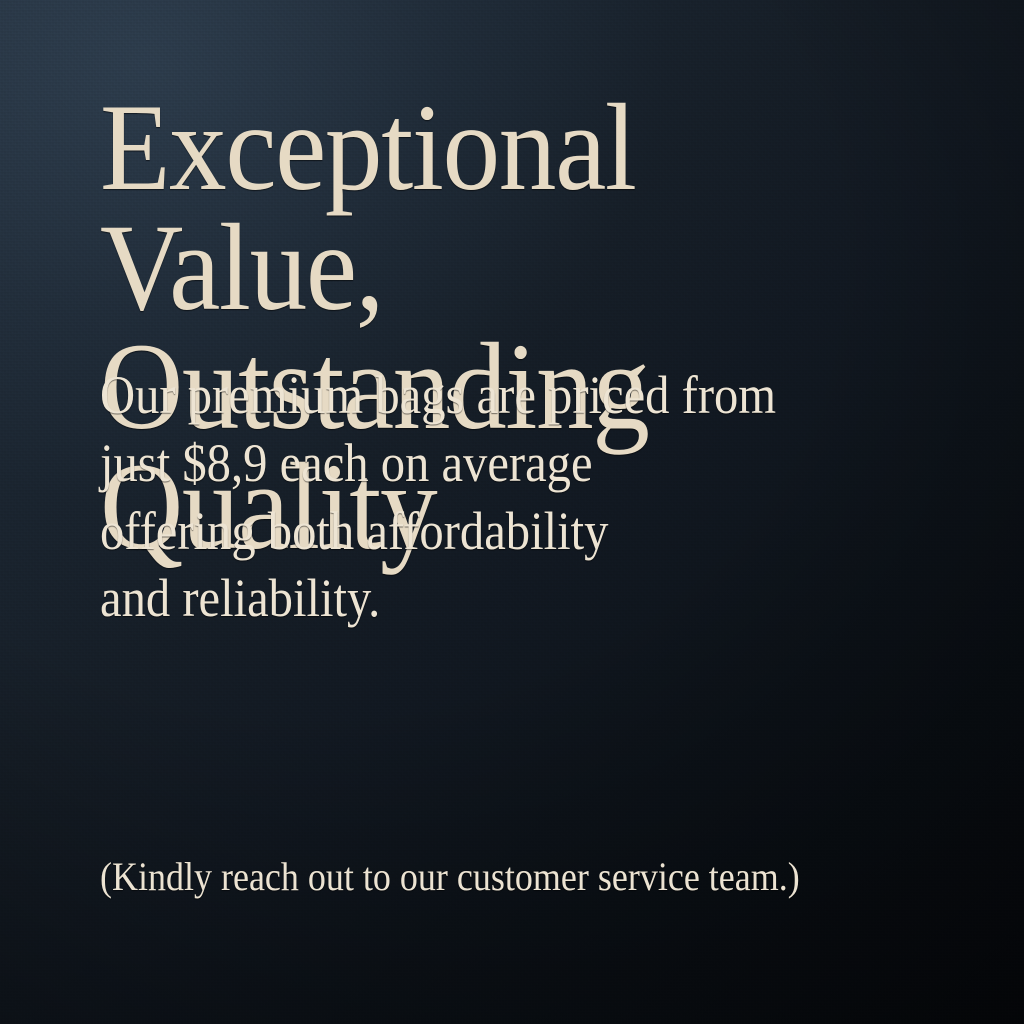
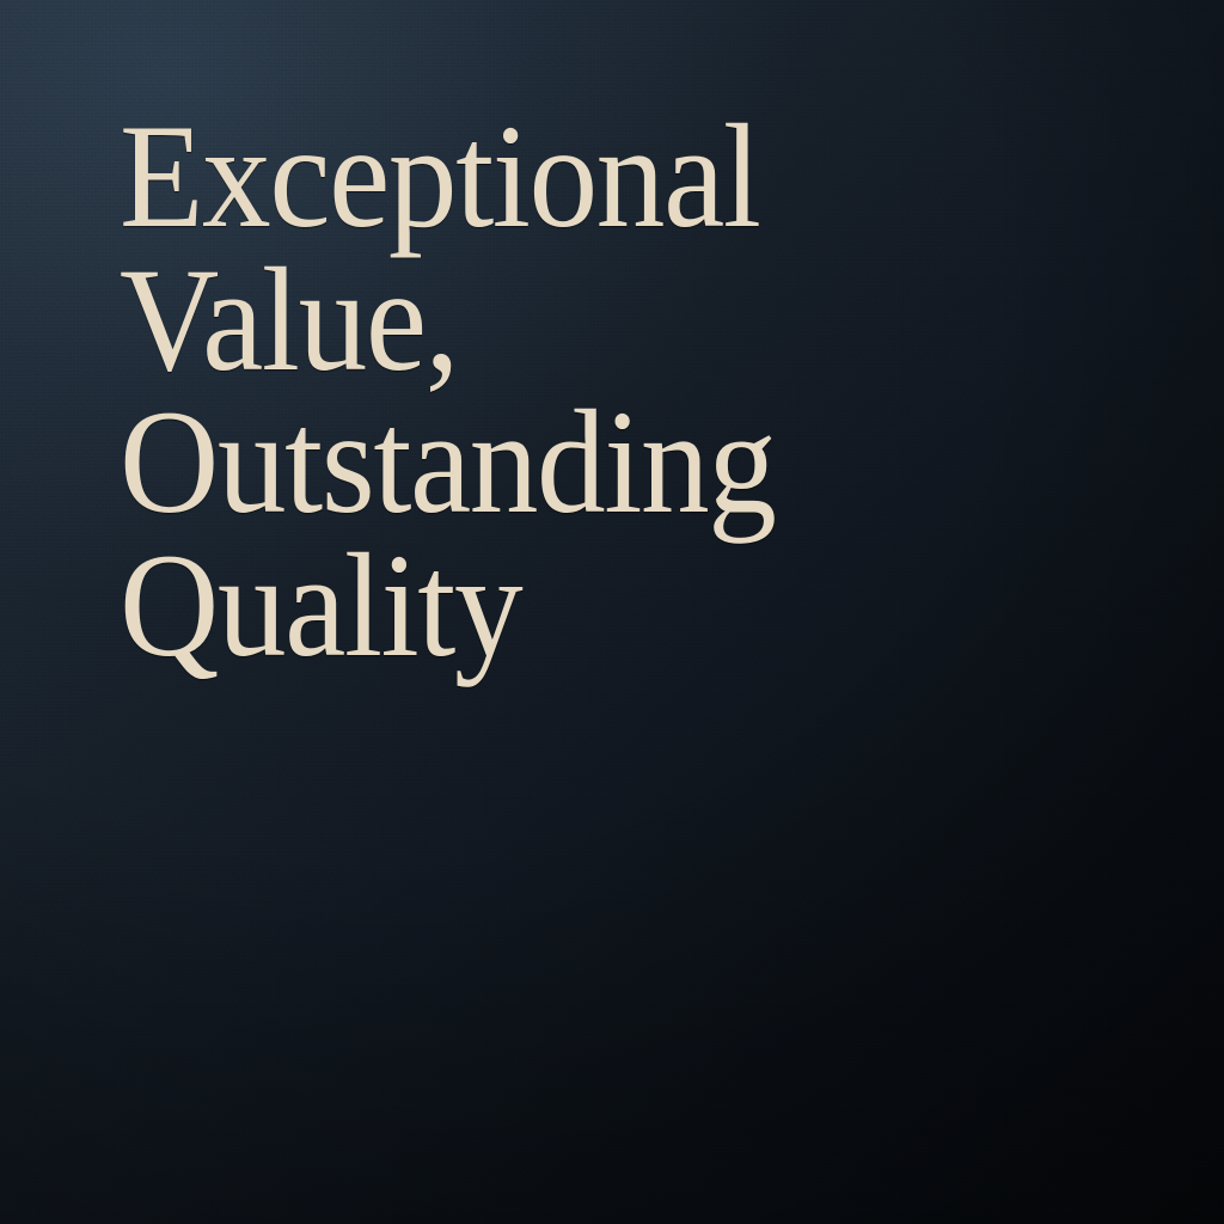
  Exceptional Value,
  Outstanding Quality
- Our premium bags are priced from
- just $8,9 each on average
- offering both affordability
- and reliability.
- (Kindly reach out to our customer service team.)
